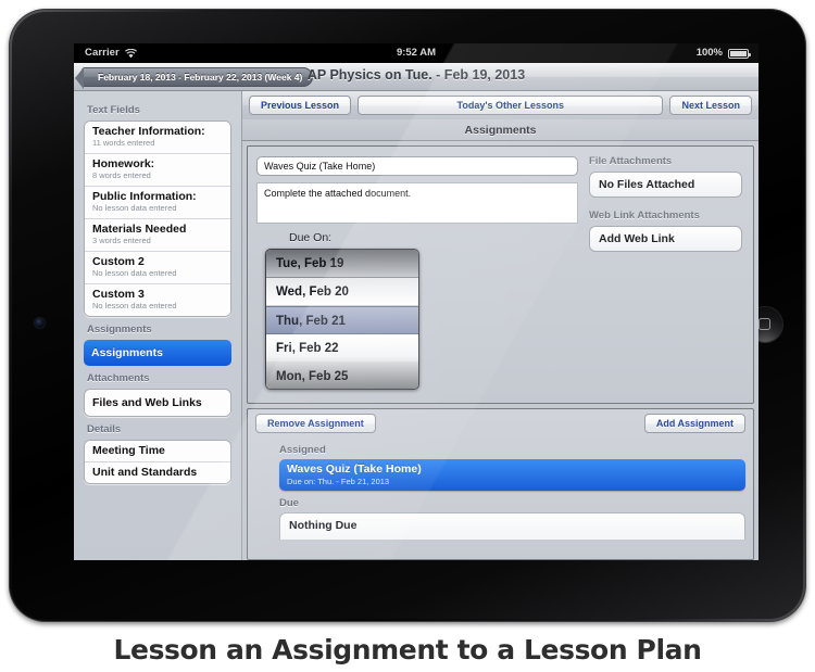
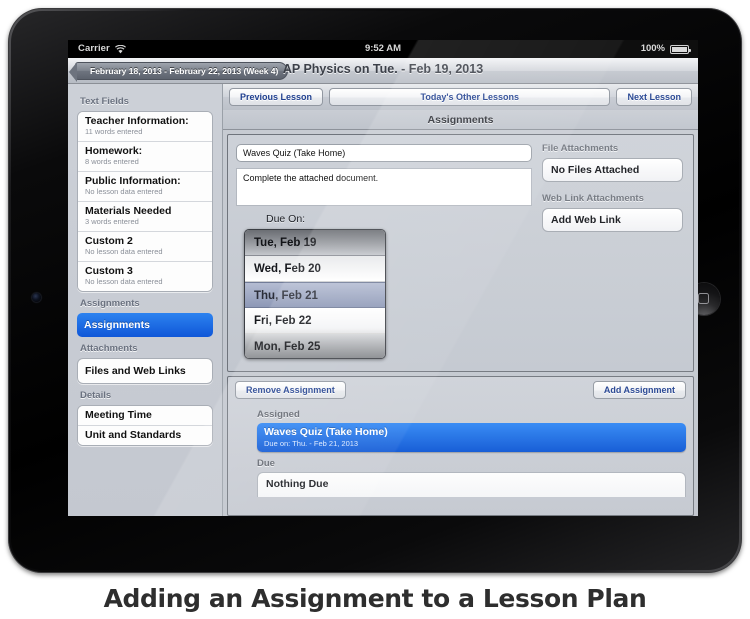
- Lesson an Assignment to a Lesson Plan
+ Adding an Assignment to a Lesson Plan
